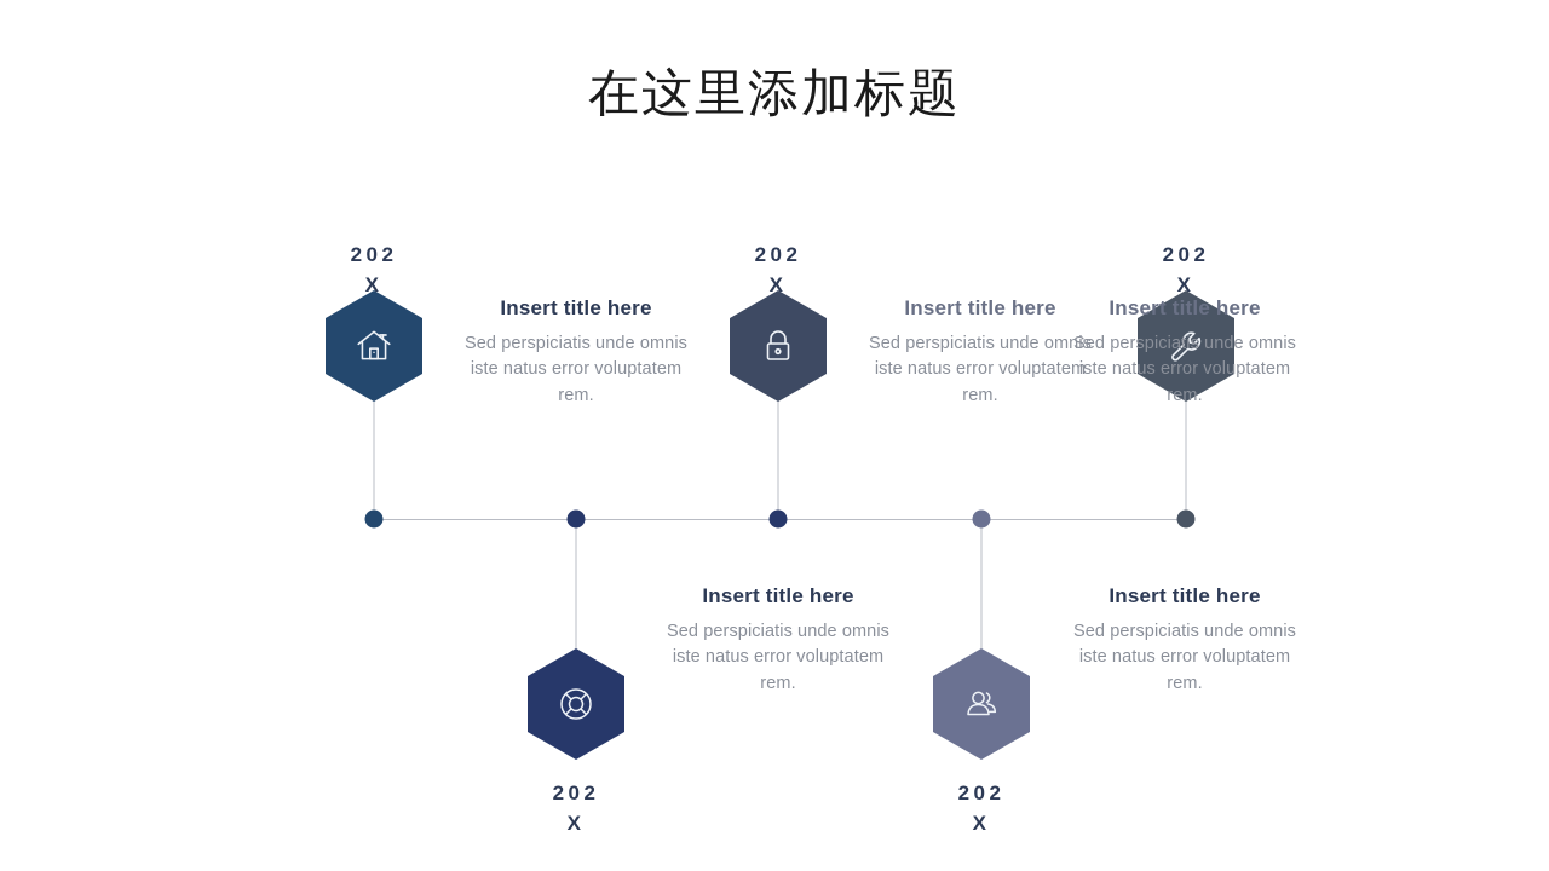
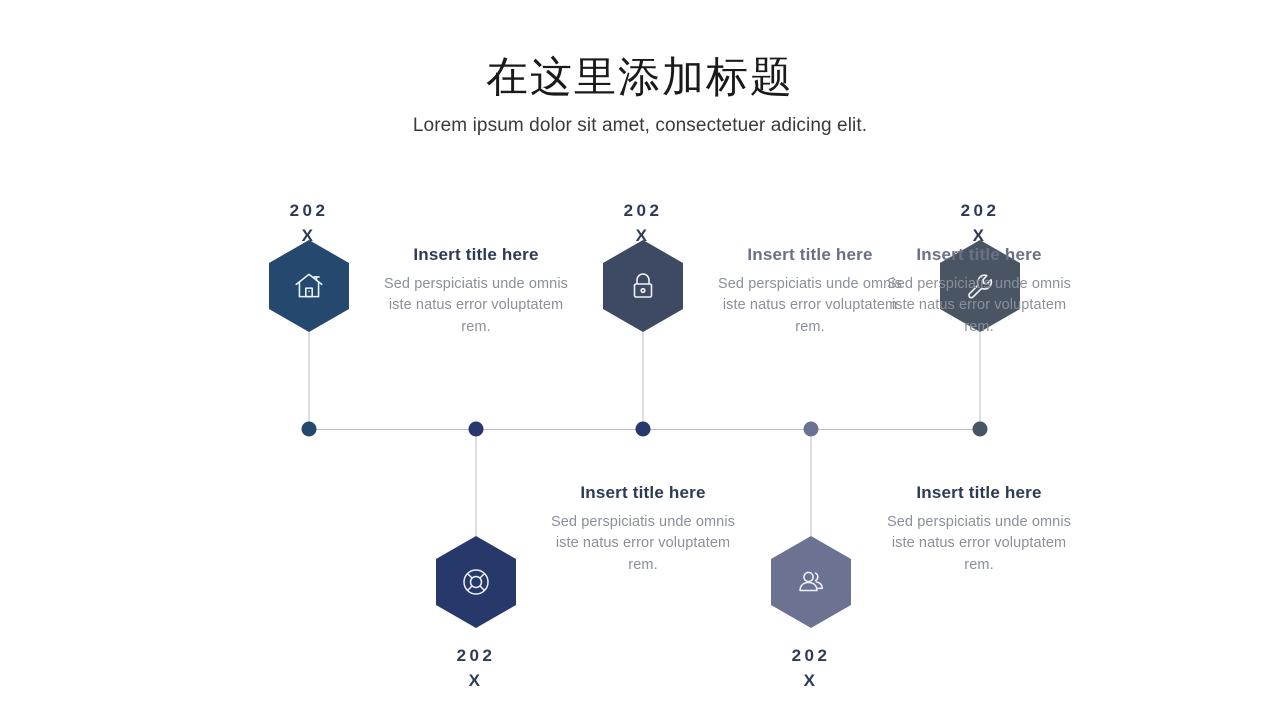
  在这里添加标题
+ Lorem ipsum dolor sit amet, consectetuer adicing elit.
  202
  X
  Insert title here
  Sed perspiciatis unde omnis iste natus error voluptatem rem.
  202
  X
  Insert title here
  Sed perspiciatis unde omnis iste natus error voluptatem rem.
  202
  X
  Insert title here
  Sed perspiciatis unde omnis iste natus error voluptatem rem.
  202
  X
  Insert title here
  Sed perspiciatis unde omnis iste natus error voluptatem rem.
  202
  X
  Insert title here
  Sed perspiciatis unde omnis iste natus error voluptatem rem.
